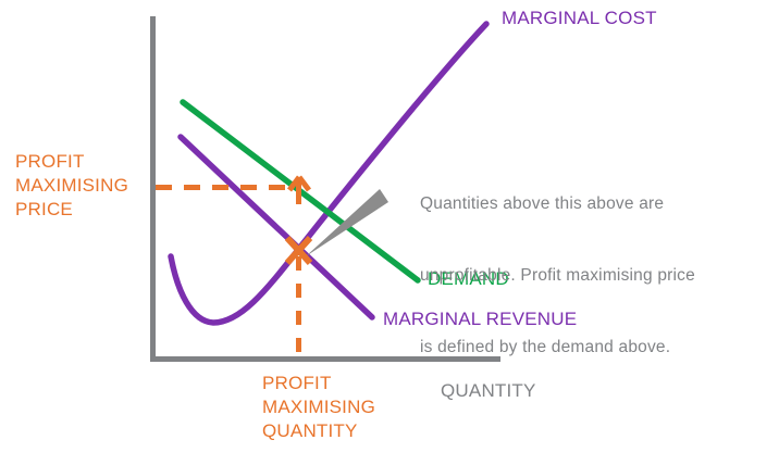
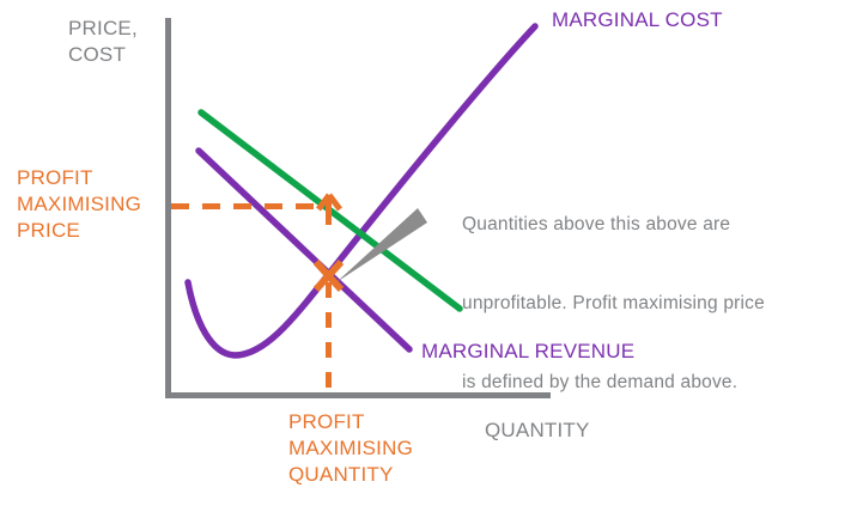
+ PRICE,
+ COST
  QUANTITY
  PROFIT
  MAXIMISING
  PRICE
  PROFIT
  MAXIMISING
  QUANTITY
  MARGINAL COST
  MARGINAL REVENUE
- DEMAND
  Quantities above this above are
  unprofitable. Profit maximising price
  is defined by the demand above.
